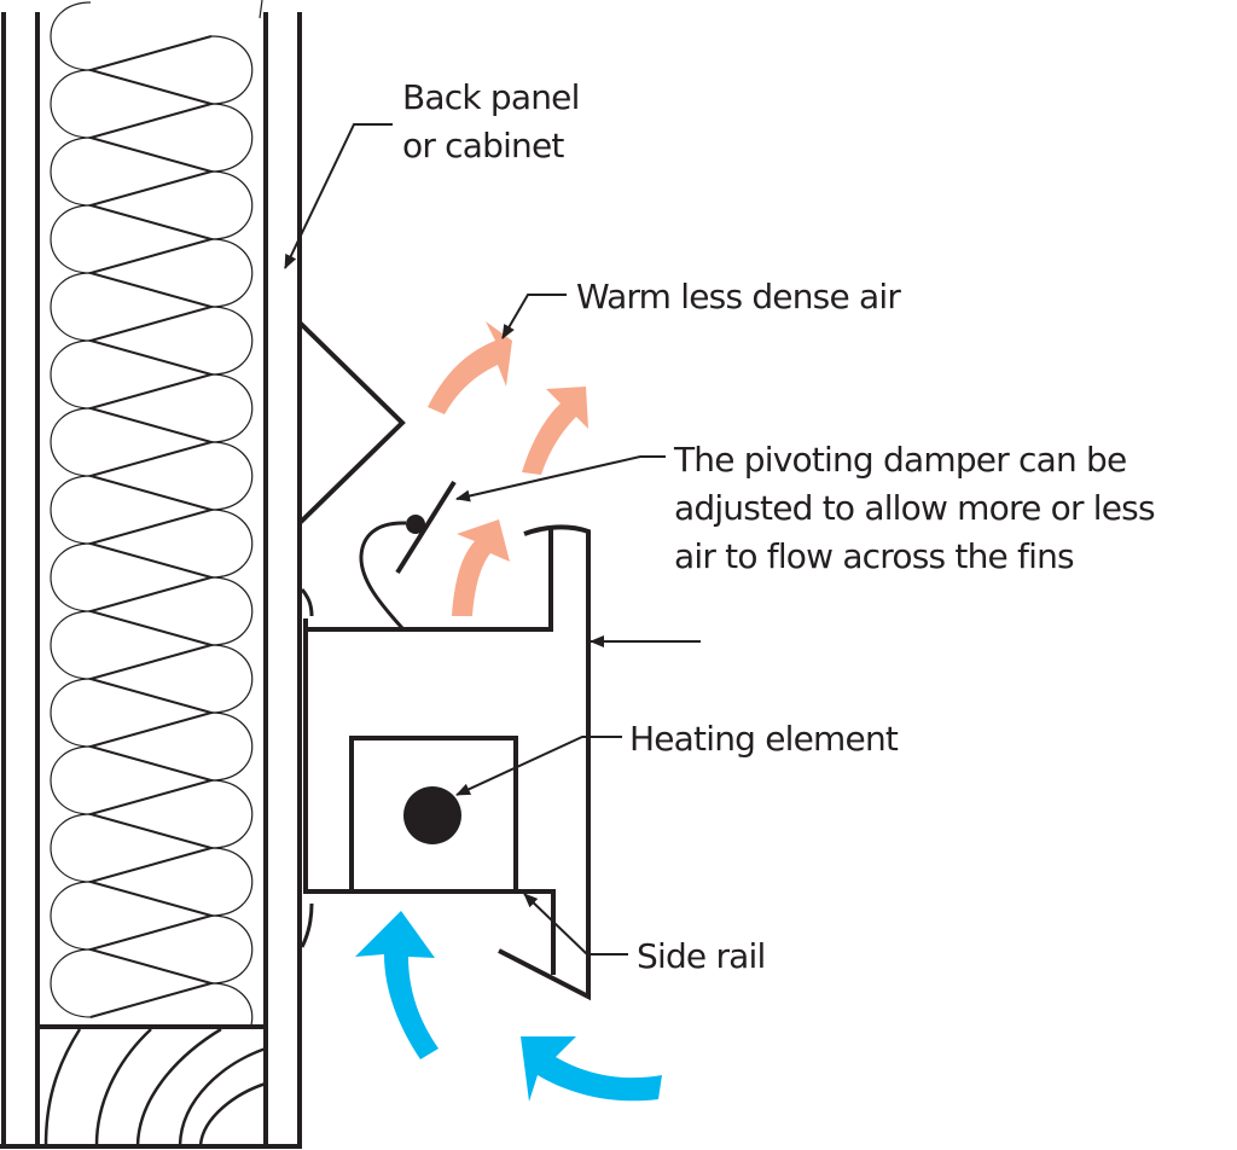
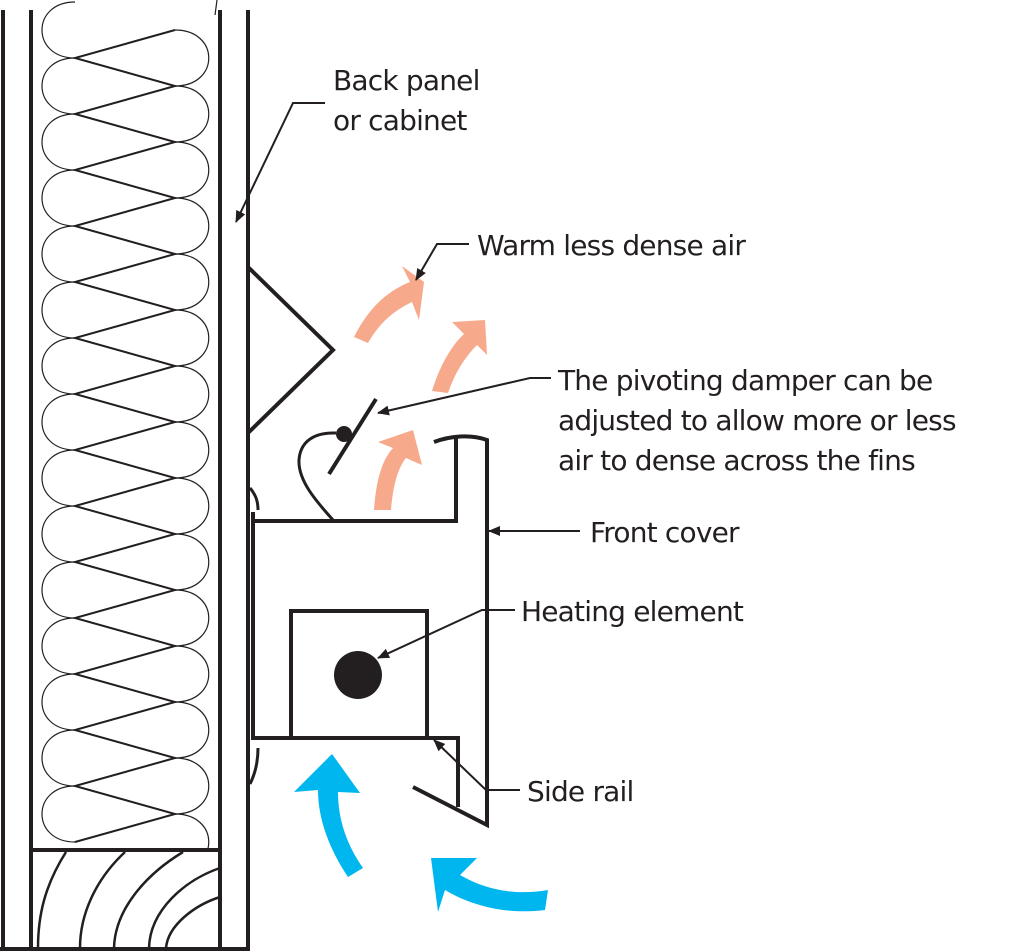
  Back panel or cabinet
  Warm less dense air
- The pivoting damper can be adjusted to allow more or less air to flow across the fins
+ The pivoting damper can be adjusted to allow more or less air to dense across the fins
+ Front cover
  Heating element
  Side rail
